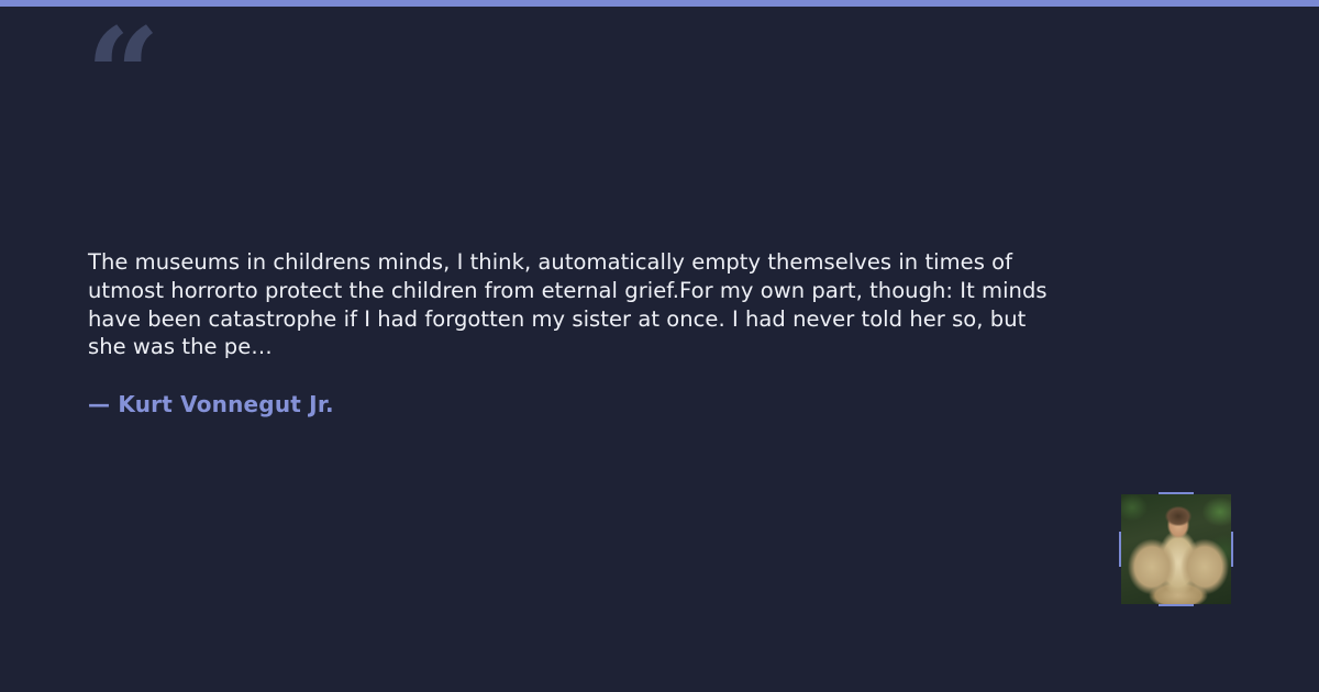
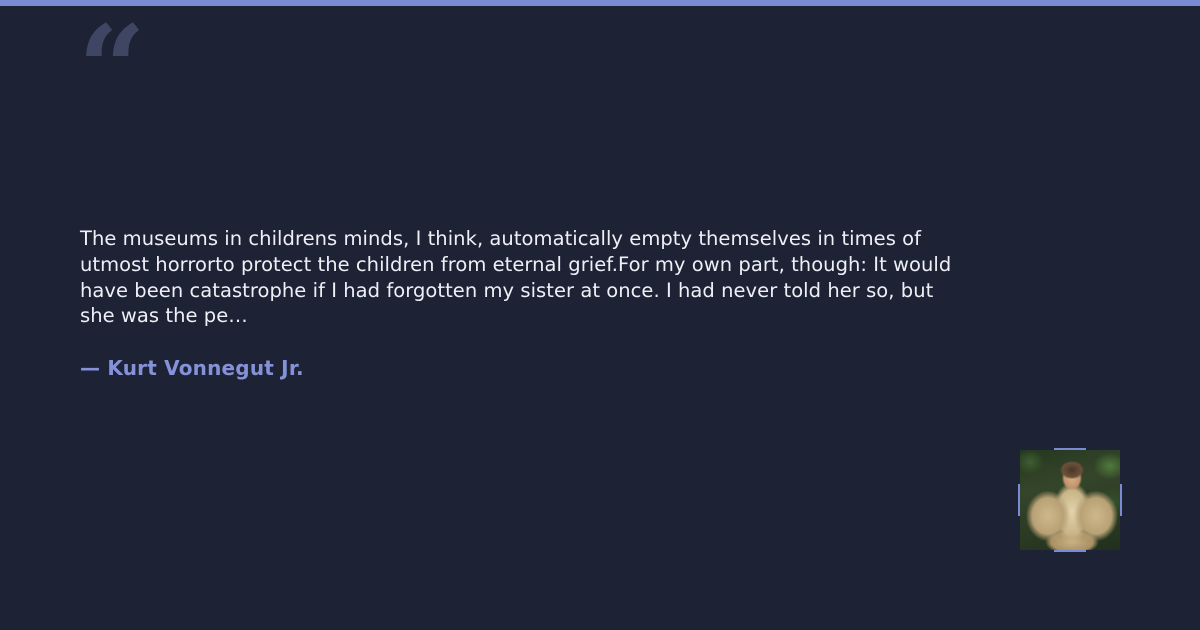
  “
- The museums in childrens minds, I think, automatically empty themselves in times of utmost horrorto protect the children from eternal grief.For my own part, though: It minds have been catastrophe if I had forgotten my sister at once. I had never told her so, but she was the pe…
+ The museums in childrens minds, I think, automatically empty themselves in times of utmost horrorto protect the children from eternal grief.For my own part, though: It would have been catastrophe if I had forgotten my sister at once. I had never told her so, but she was the pe…
  — Kurt Vonnegut Jr.
